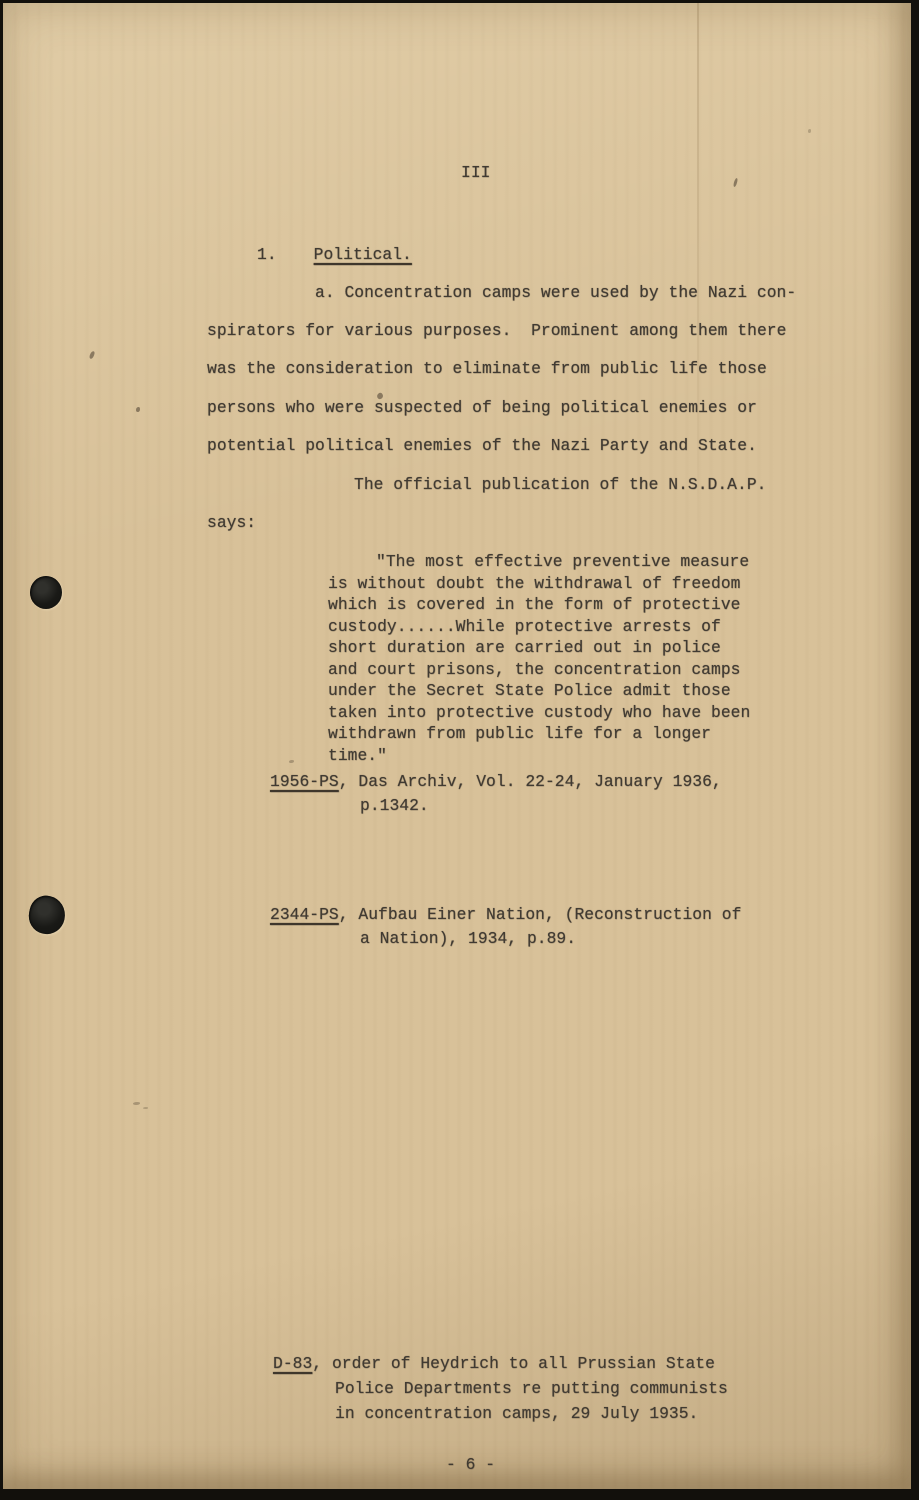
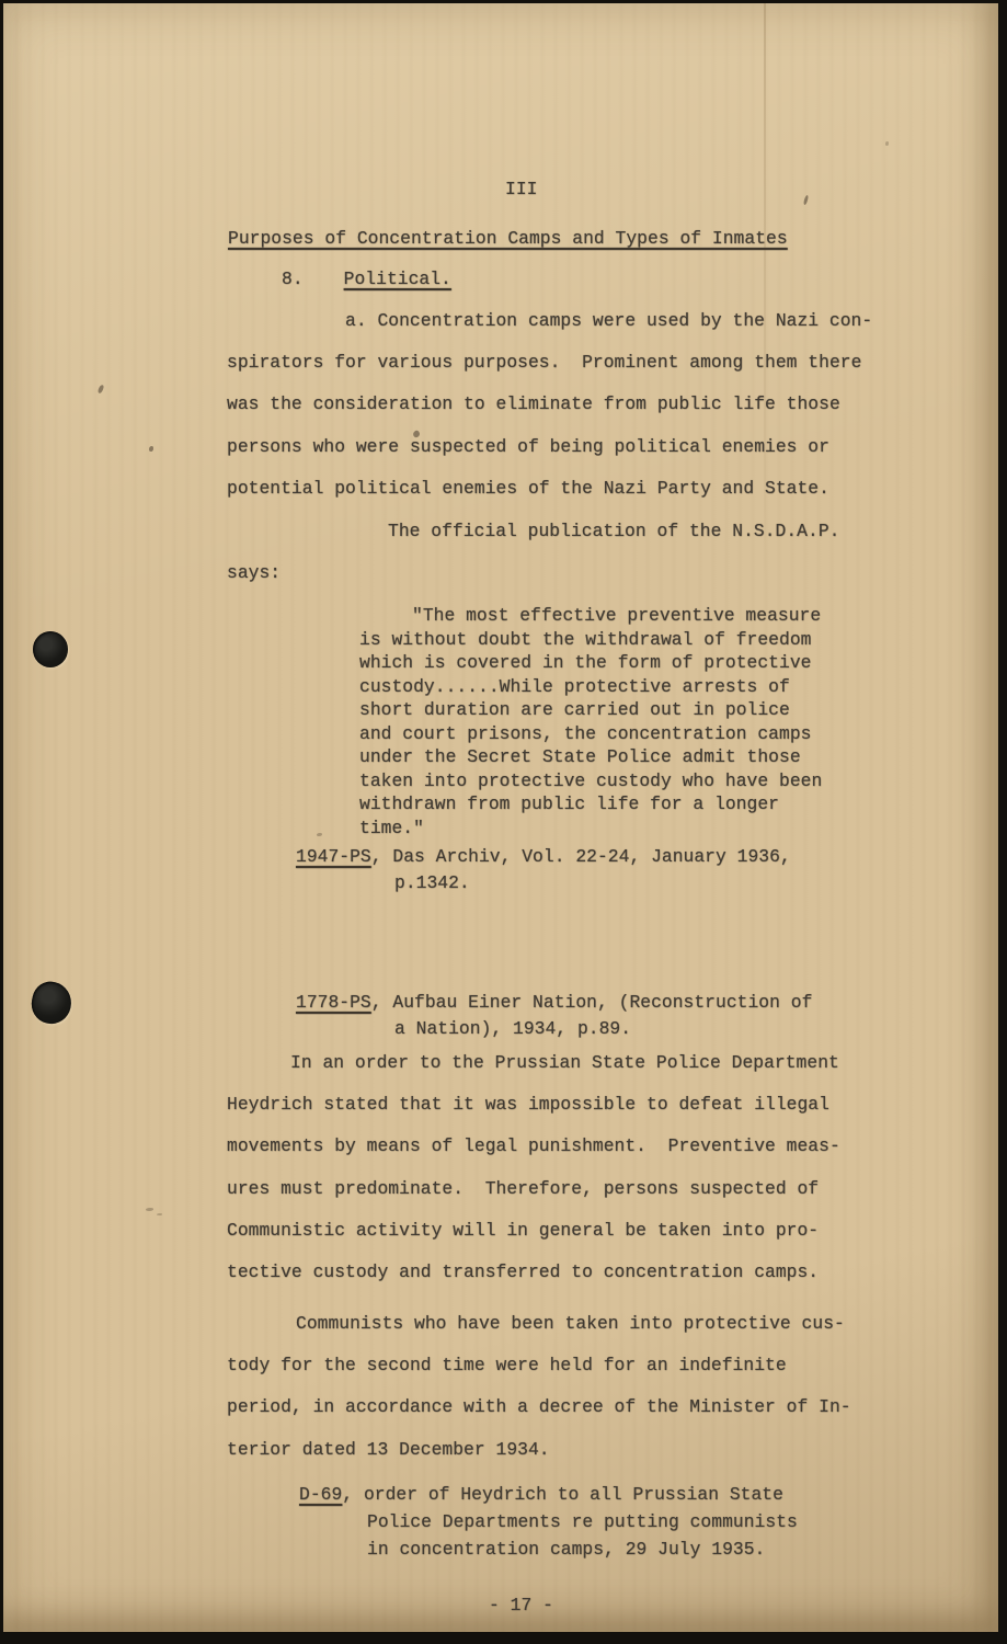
  III
+ Purposes of Concentration Camps and Types of Inmates
- 1. Political.
+ 8. Political.
  a. Concentration camps were used by the Nazi con-
  spirators for various purposes. Prominent among them there
  was the consideration to eliminate from public life those
  persons who were suspected of being political enemies or
  potential political enemies of the Nazi Party and State.
  The official publication of the N.S.D.A.P.
  says:
  "The most effective preventive measure
  is without doubt the withdrawal of freedom
  which is covered in the form of protective
  custody......While protective arrests of
  short duration are carried out in police
  and court prisons, the concentration camps
  under the Secret State Police admit those
  taken into protective custody who have been
  withdrawn from public life for a longer
  time."
- 1956-PS, Das Archiv, Vol. 22-24, January 1936,
+ 1947-PS, Das Archiv, Vol. 22-24, January 1936,
  p.1342.
- 2344-PS, Aufbau Einer Nation, (Reconstruction of
+ 1778-PS, Aufbau Einer Nation, (Reconstruction of
  a Nation), 1934, p.89.
+ In an order to the Prussian State Police Department
+ Heydrich stated that it was impossible to defeat illegal
+ movements by means of legal punishment. Preventive meas-
+ ures must predominate. Therefore, persons suspected of
+ Communistic activity will in general be taken into pro-
+ tective custody and transferred to concentration camps.
+ Communists who have been taken into protective cus-
+ tody for the second time were held for an indefinite
+ period, in accordance with a decree of the Minister of In-
+ terior dated 13 December 1934.
- D-83, order of Heydrich to all Prussian State
+ D-69, order of Heydrich to all Prussian State
  Police Departments re putting communists
  in concentration camps, 29 July 1935.
- - 6 -
+ - 17 -
